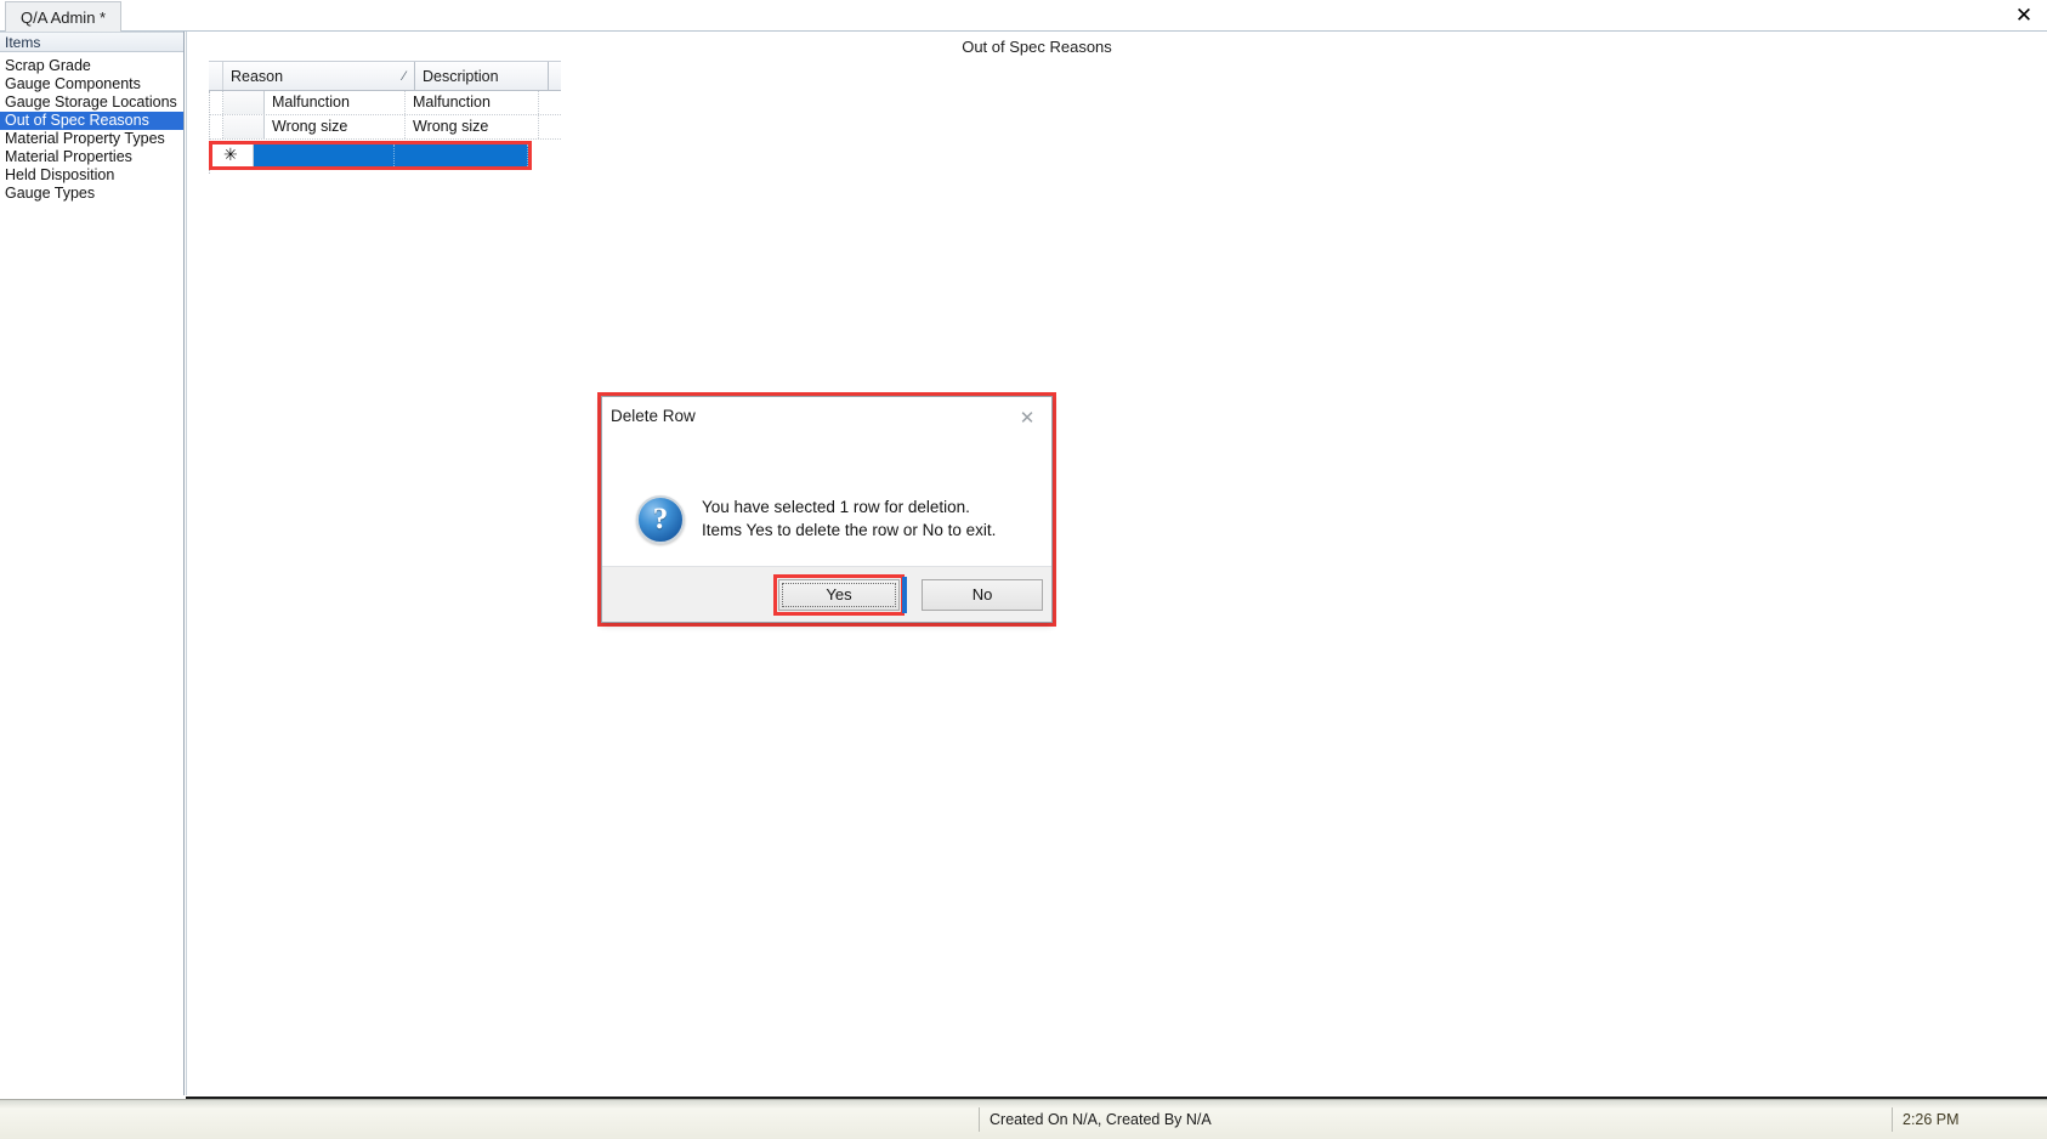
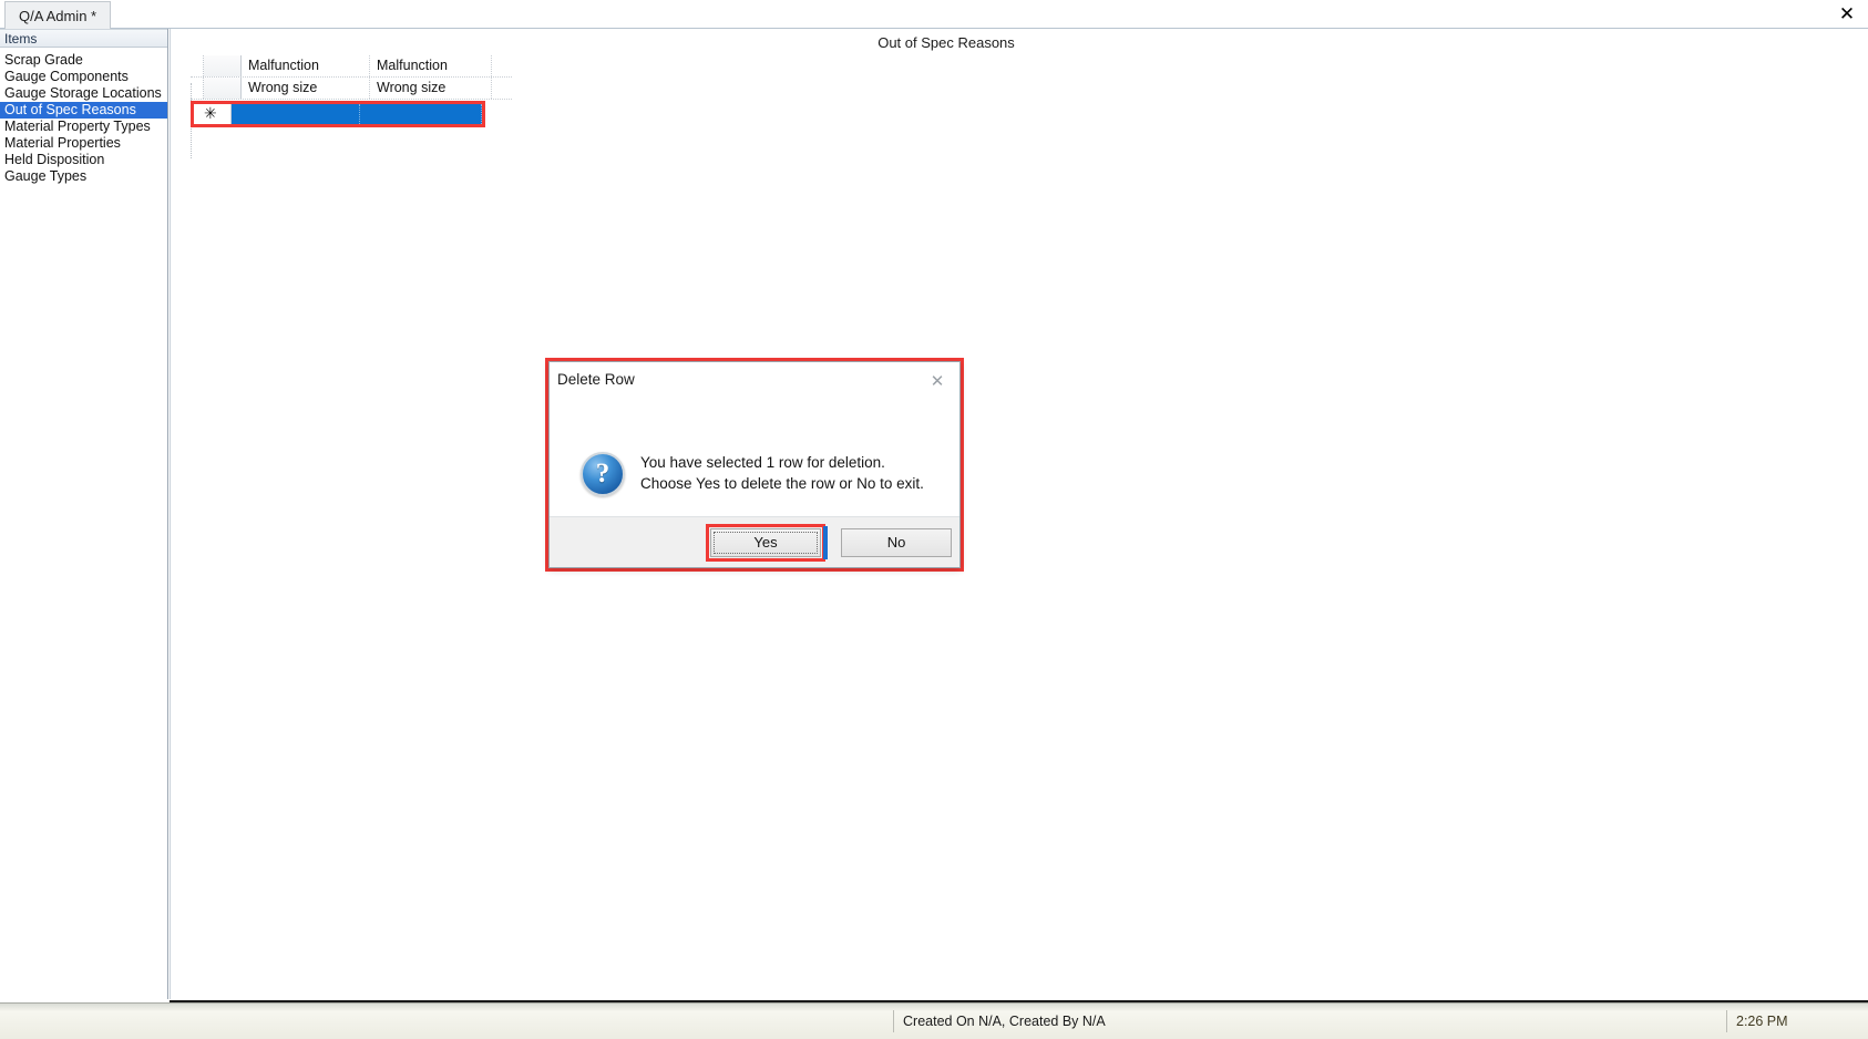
  Q/A Admin *
  ✕
  Items
  Scrap Grade
  Gauge Components
  Gauge Storage Locations
  Out of Spec Reasons
  Material Property Types
  Material Properties
  Held Disposition
  Gauge Types
  Out of Spec Reasons
- Reason
- ⁄
- Description
  Malfunction
  Malfunction
  Wrong size
  Wrong size
  ✳
  Created On N/A, Created By N/A
  2:26 PM
  Delete Row
  ✕
  ?
  You have selected 1 row for deletion.
- Items Yes to delete the row or No to exit.
+ Choose Yes to delete the row or No to exit.
  Yes
  No
